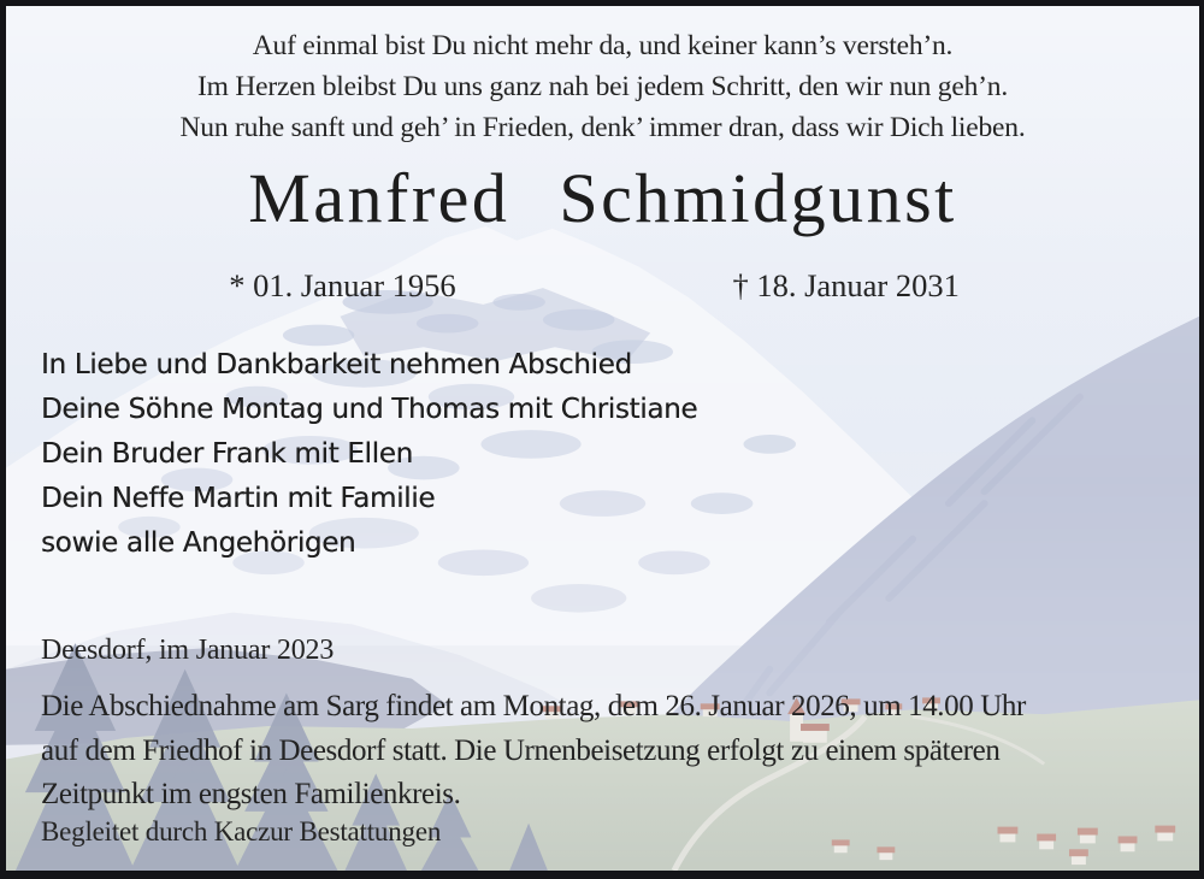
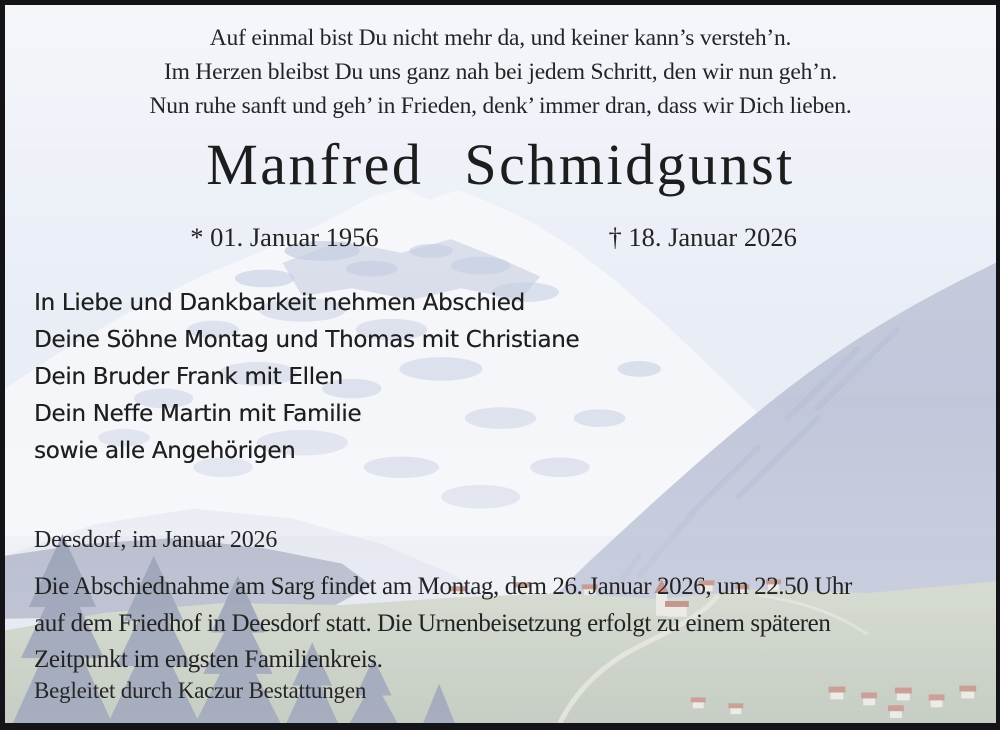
  Auf einmal bist Du nicht mehr da, und keiner kann’s versteh’n.
  Im Herzen bleibst Du uns ganz nah bei jedem Schritt, den wir nun geh’n.
  Nun ruhe sanft und geh’ in Frieden, denk’ immer dran, dass wir Dich lieben.
  Manfred Schmidgunst
  * 01. Januar 1956
- † 18. Januar 2031
+ † 18. Januar 2026
  In Liebe und Dankbarkeit nehmen Abschied
  Deine Söhne Montag und Thomas mit Christiane
  Dein Bruder Frank mit Ellen
  Dein Neffe Martin mit Familie
  sowie alle Angehörigen
- Deesdorf, im Januar 2023
+ Deesdorf, im Januar 2026
- Die Abschiednahme am Sarg findet am Montag, dem 26. Januar 2026, um 14.00 Uhr
+ Die Abschiednahme am Sarg findet am Montag, dem 26. Januar 2026, um 22.50 Uhr
  auf dem Friedhof in Deesdorf statt. Die Urnenbeisetzung erfolgt zu einem späteren
  Zeitpunkt im engsten Familienkreis.
  Begleitet durch Kaczur Bestattungen
